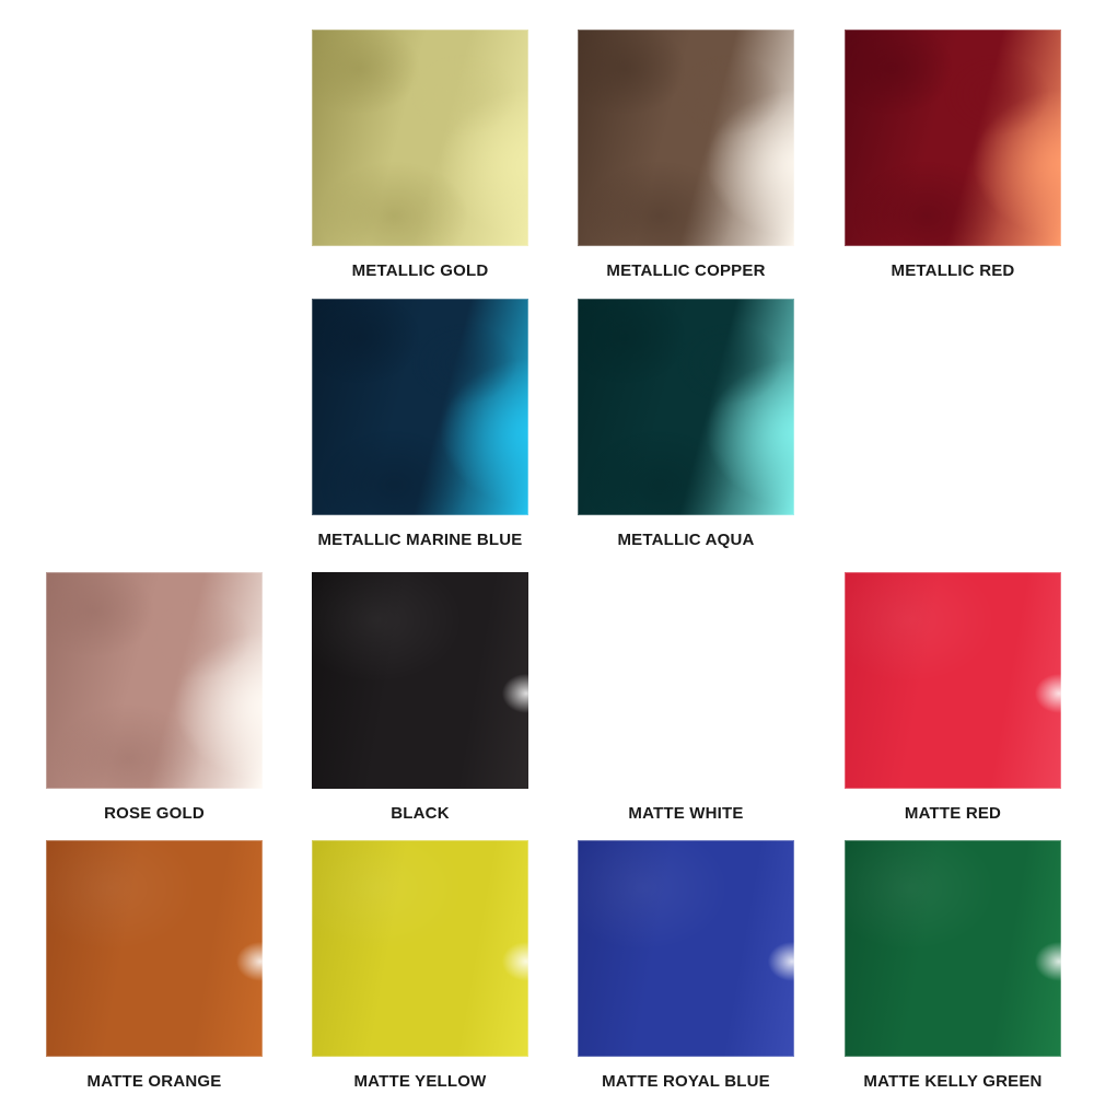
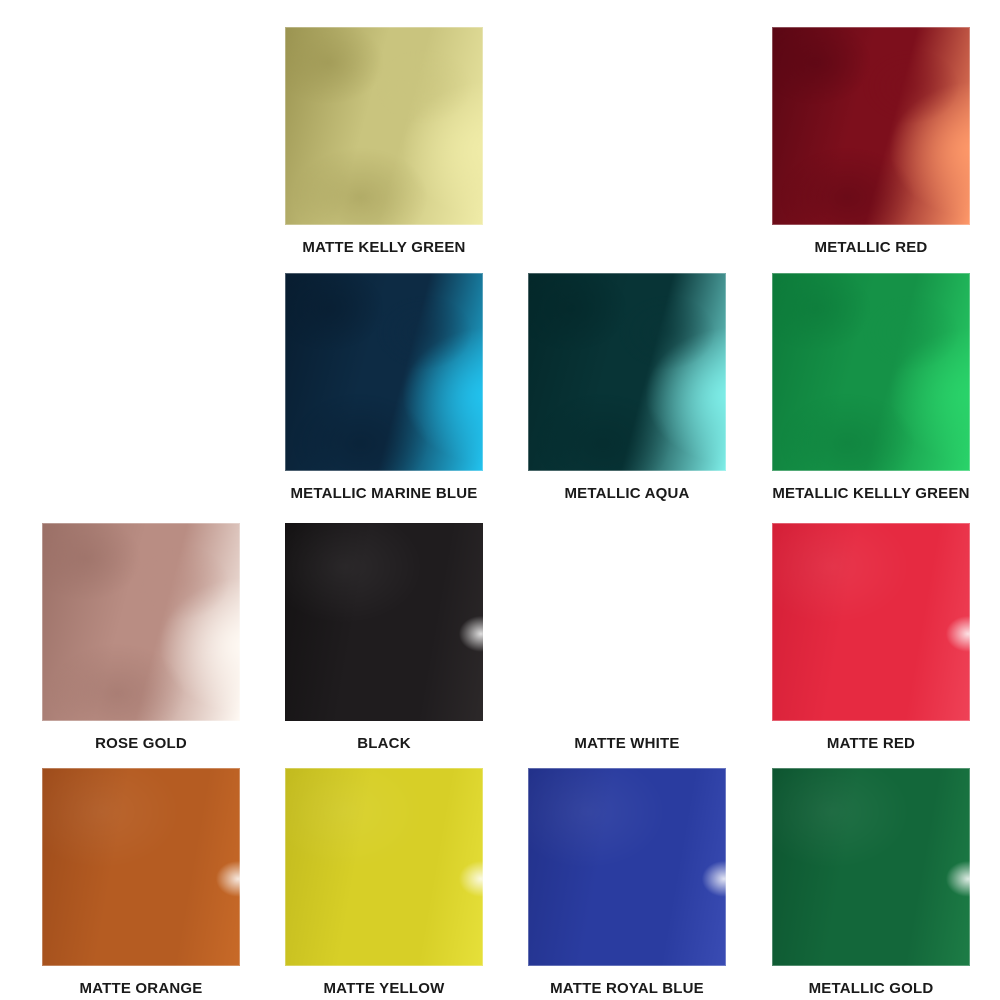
- METALLIC GOLD
+ MATTE KELLY GREEN
- METALLIC COPPER
  METALLIC RED
  METALLIC MARINE BLUE
  METALLIC AQUA
+ METALLIC KELLLY GREEN
  ROSE GOLD
  BLACK
  MATTE WHITE
  MATTE RED
  MATTE ORANGE
  MATTE YELLOW
  MATTE ROYAL BLUE
- MATTE KELLY GREEN
+ METALLIC GOLD
